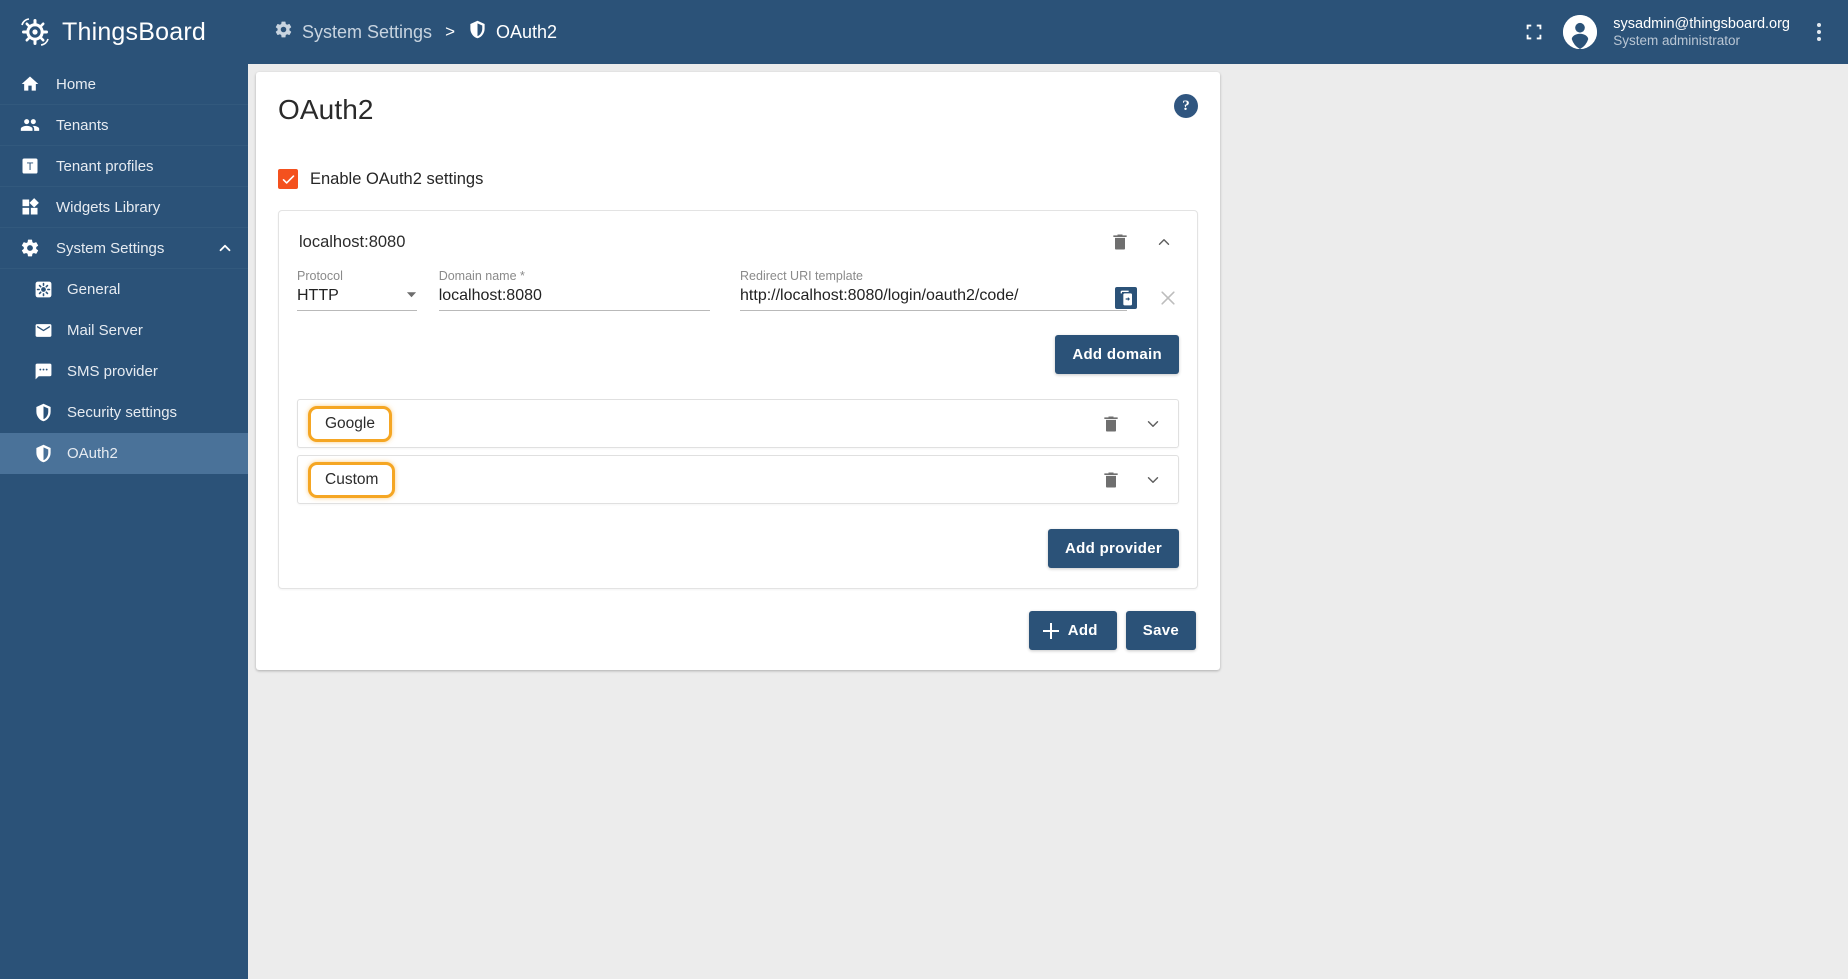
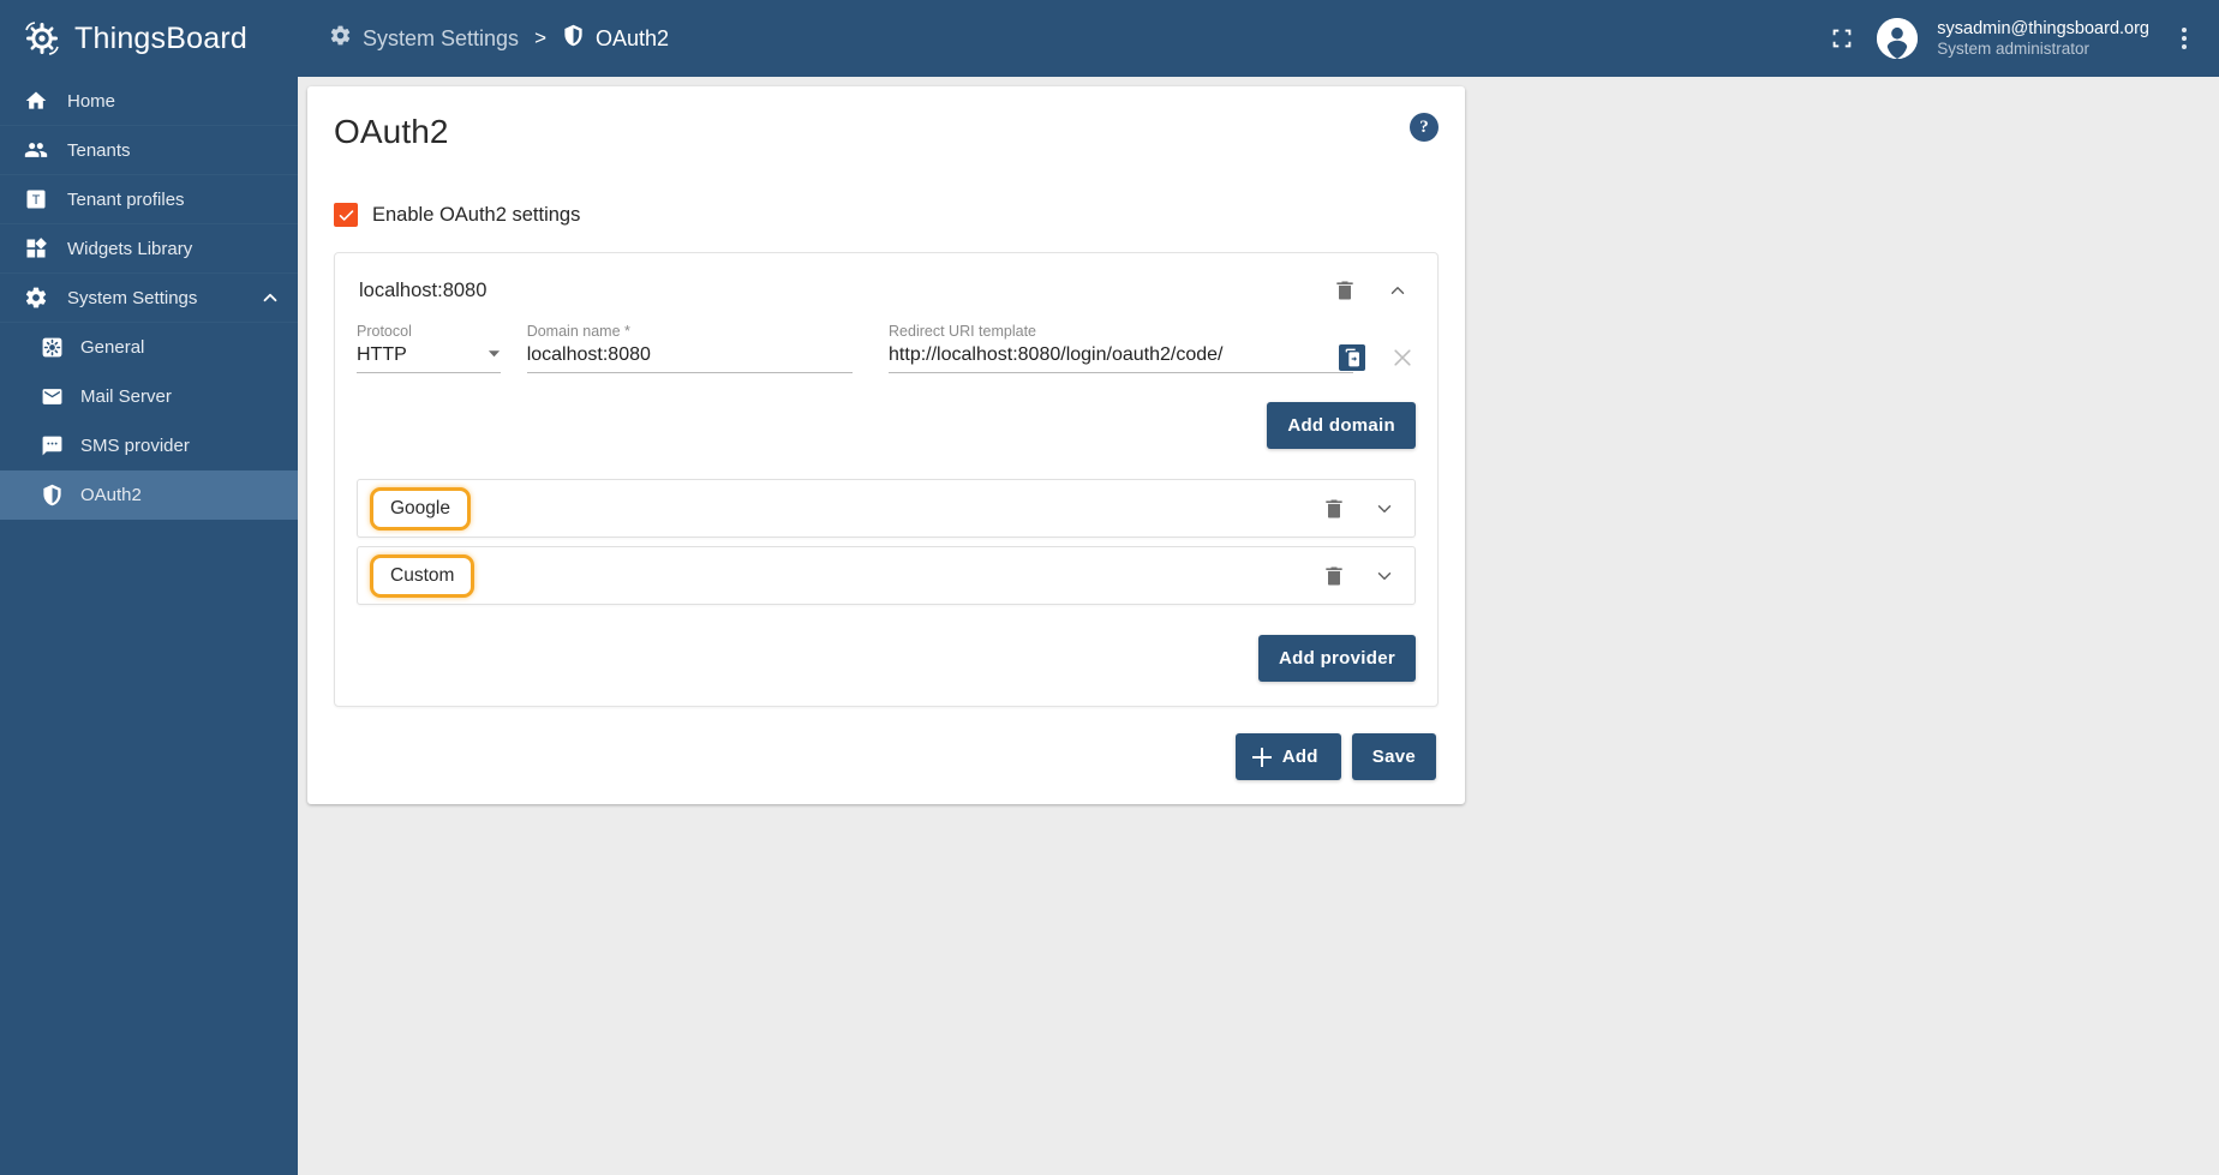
  ThingsBoard
  Home
  Tenants
  T
  Tenant profiles
  Widgets Library
  System Settings
  General
  Mail Server
  SMS provider
- Security settings
  OAuth2
  System Settings
  >
  OAuth2
  sysadmin@thingsboard.org
  System administrator
  OAuth2
  ?
  Enable OAuth2 settings
  localhost:8080
  Protocol
  HTTP
  Domain name *
  localhost:8080
  Redirect URI template
  http://localhost:8080/login/oauth2/code/
  Add domain
  Google
  Custom
  Add provider
  Add
  Save
